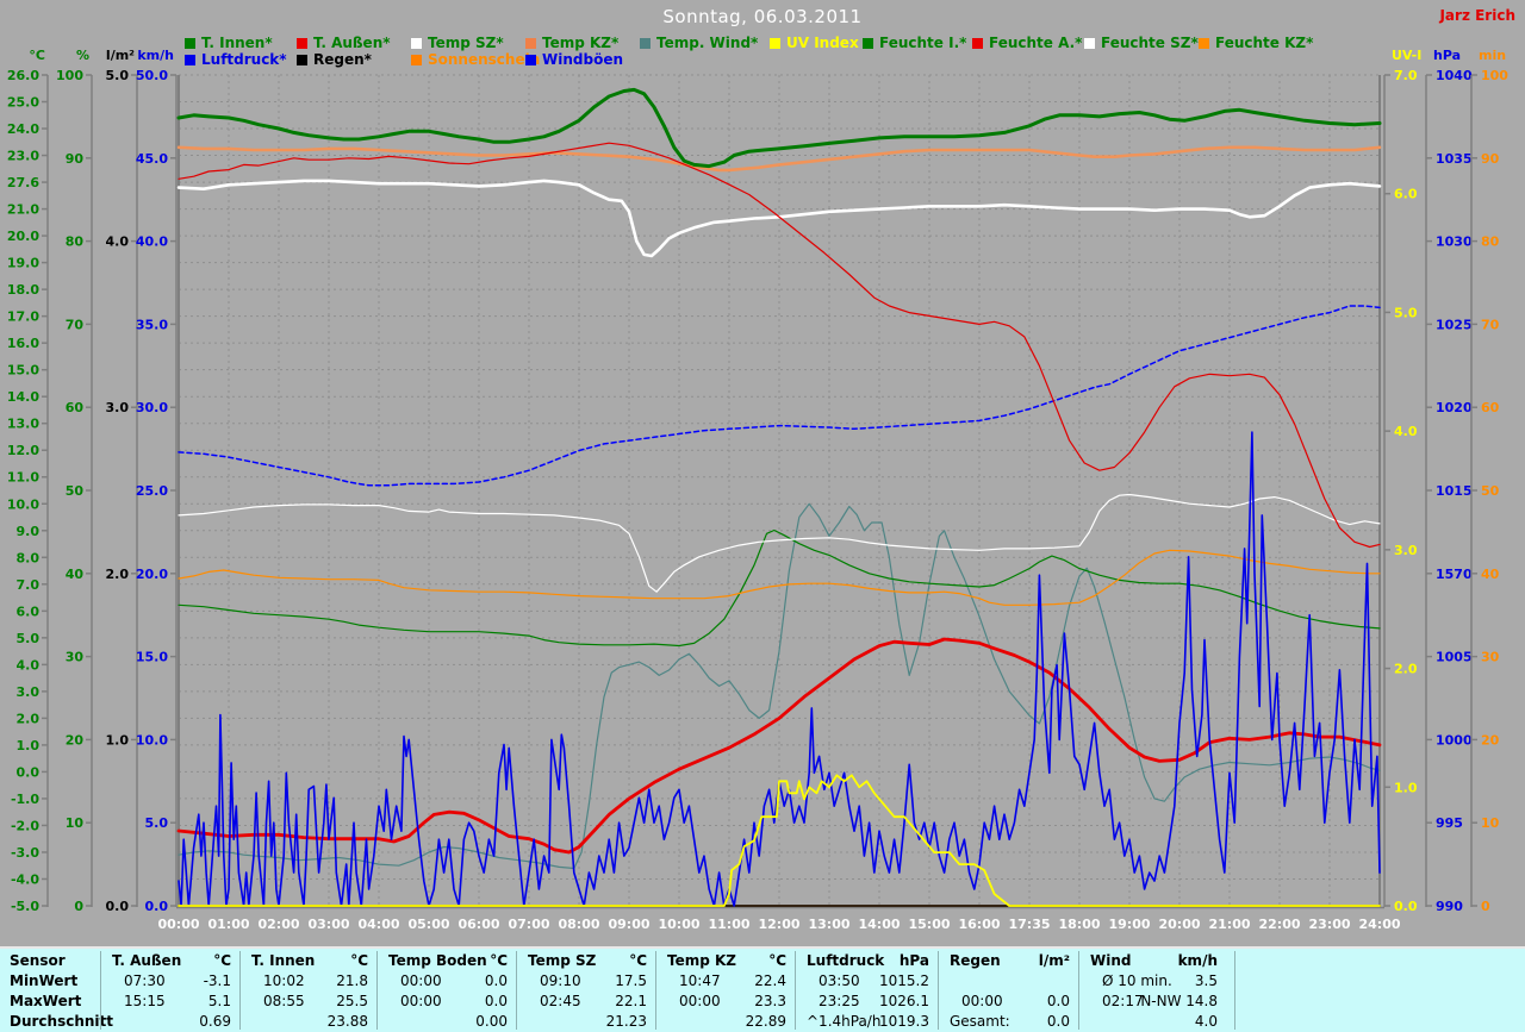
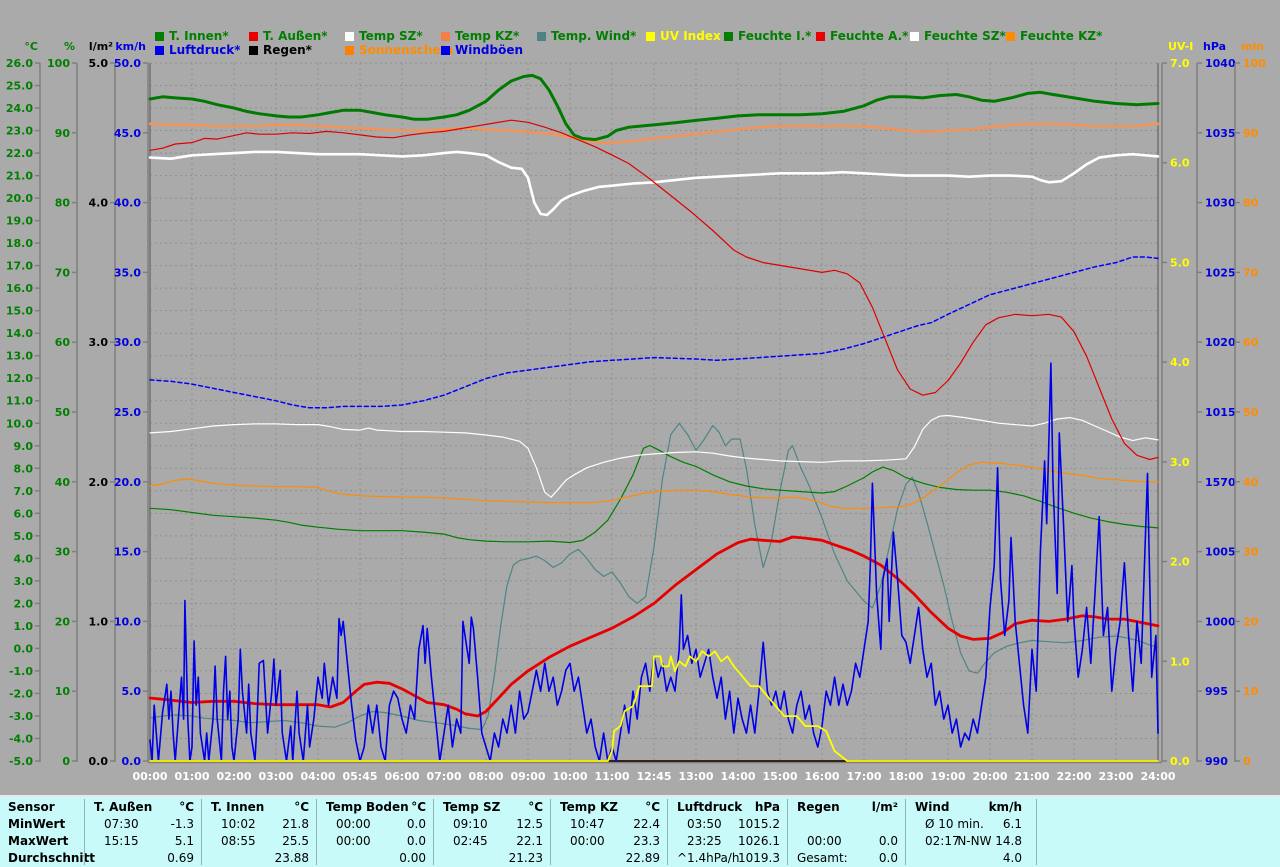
- Sonntag, 06.03.2011
- Jarz Erich
  T. Innen*
  T. Außen*
  Temp SZ*
  Temp KZ*
  Temp. Wind*
  UV Index
  Feuchte I.*
  Feuchte A.*
  Feuchte SZ*
  Feuchte KZ*
  Luftdruck*
  Regen*
  Sonnensche
  Windböen
  26.0
  25.0
  24.0
  23.0
- 27.6
+ 22.0
  21.0
  20.0
  19.0
  18.0
  17.0
  16.0
  15.0
  14.0
  13.0
  12.0
  11.0
  10.0
  9.0
  8.0
  7.0
  6.0
  5.0
  4.0
  3.0
  2.0
  1.0
  0.0
  -1.0
  -2.0
  -3.0
  -4.0
  -5.0
  °C
  100
  90
  80
  70
  60
  50
  40
  30
  20
  10
  0
  %
  5.0
  4.0
  3.0
  2.0
  1.0
  0.0
  l/m²
  50.0
  45.0
  40.0
  35.0
  30.0
  25.0
  20.0
  15.0
  10.0
  5.0
  0.0
  km/h
  7.0
  6.0
  5.0
  4.0
  3.0
  2.0
  1.0
  0.0
  UV-I
  1040
  1035
  1030
  1025
  1020
  1015
  1570
  1005
  1000
  995
  990
  hPa
  100
  90
  80
  70
  60
  50
  40
  30
  20
  10
  0
  min
  00:00
  01:00
  02:00
  03:00
  04:00
- 05:00
+ 05:45
  06:00
  07:00
  08:00
  09:00
  10:00
  11:00
- 12:00
+ 12:45
  13:00
  14:00
  15:00
  16:00
- 17:35
+ 17:00
  18:00
  19:00
  20:00
  21:00
  22:00
  23:00
  24:00
  Sensor
  MinWert
  MaxWert
  Durchschnitt
  T. Außen
  °C
  07:30
- -3.1
+ -1.3
  15:15
  5.1
  0.69
  T. Innen
  °C
  10:02
  21.8
  08:55
  25.5
  23.88
  Temp Boden
  °C
  00:00
  0.0
  00:00
  0.0
  0.00
  Temp SZ
  °C
  09:10
- 17.5
+ 12.5
  02:45
  22.1
  21.23
  Temp KZ
  °C
  10:47
  22.4
  00:00
  23.3
  22.89
  Luftdruck
  hPa
  03:50
  1015.2
  23:25
  1026.1
  ^1.4hPa/h
  1019.3
  Regen
  l/m²
  00:00
  0.0
  Gesamt:
  0.0
  Wind
  km/h
  Ø 10 min.
- 3.5
+ 6.1
  02:17
  N-NW 14.8
  4.0
